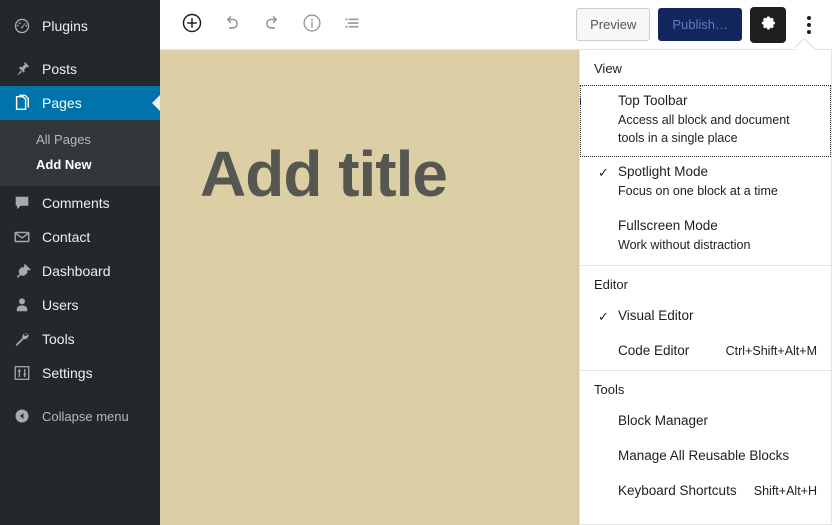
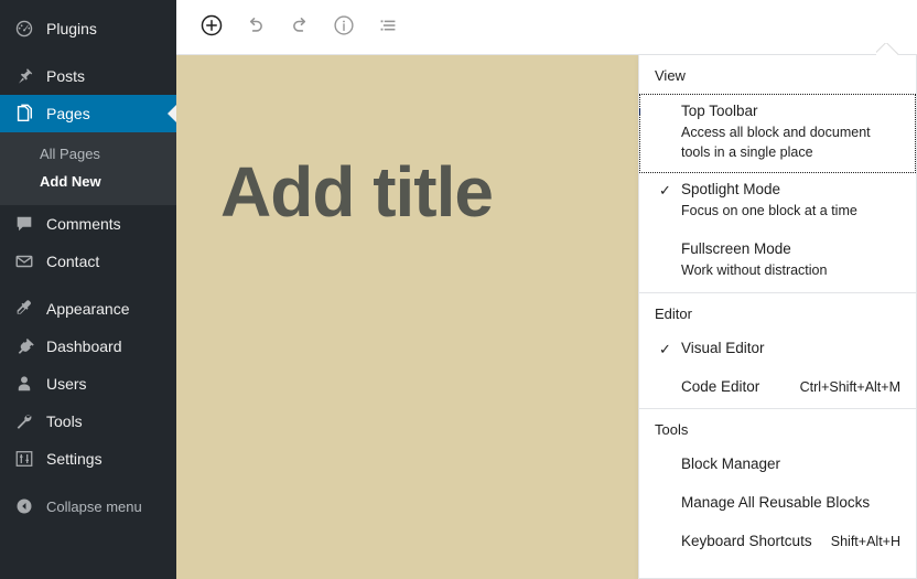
  Plugins
  Posts
  Pages
  All Pages
  Add New
  Comments
  Contact
+ Appearance
  Dashboard
  Users
  Tools
  Settings
  Collapse menu
- Preview
- Publish…
  Add title
  View
  Top Toolbar
  Access all block and document tools in a single place
  ✓
  Spotlight Mode
  Focus on one block at a time
  Fullscreen Mode
  Work without distraction
  Editor
  ✓
  Visual Editor
  Code Editor
  Ctrl+Shift+Alt+M
  Tools
  Block Manager
  Manage All Reusable Blocks
  Keyboard Shortcuts
  Shift+Alt+H
